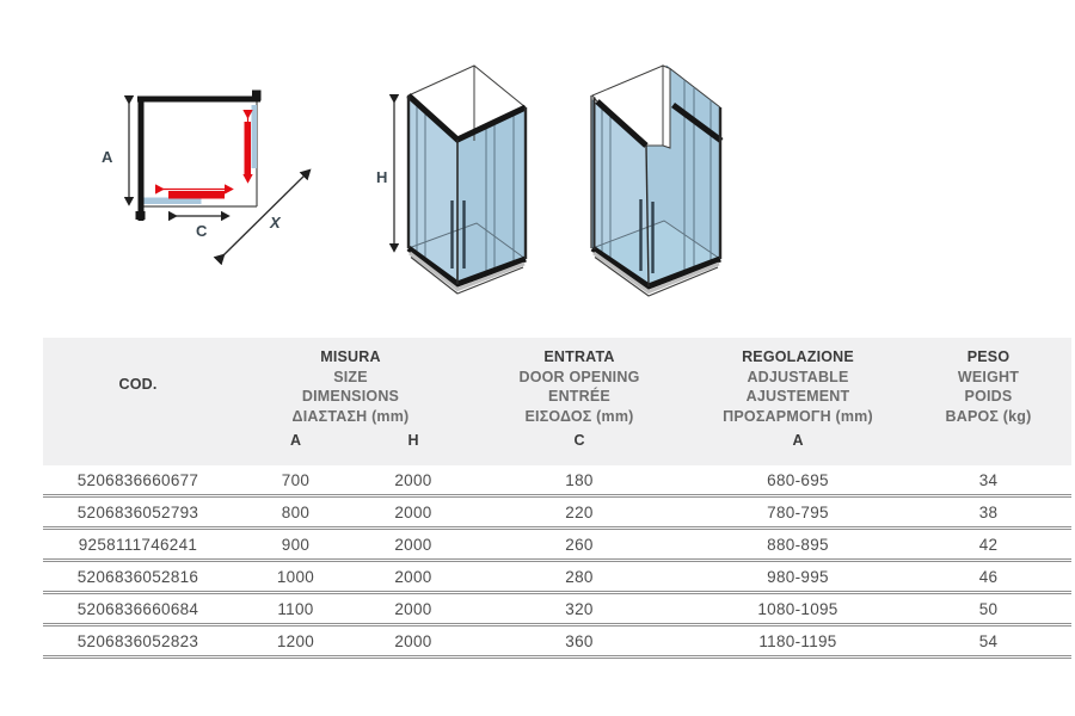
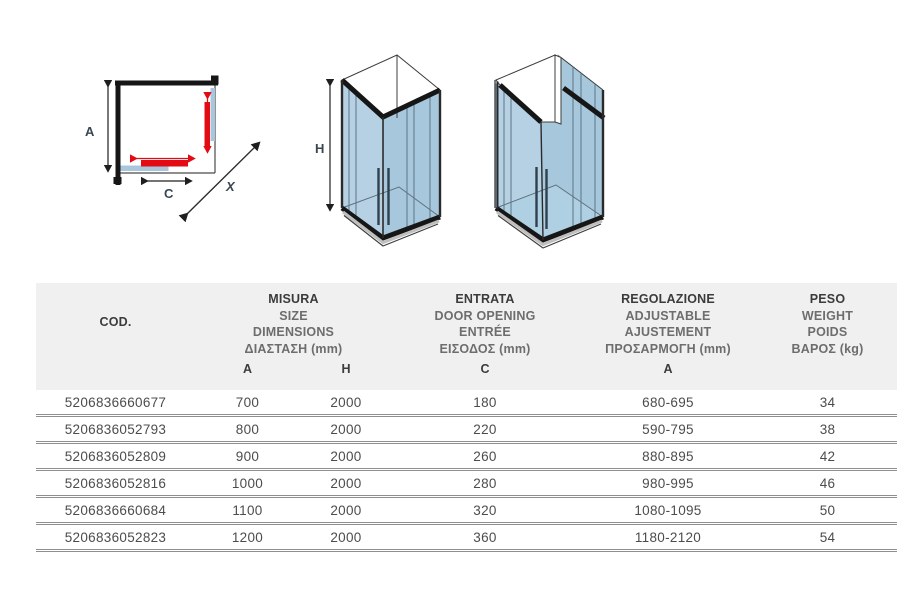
  A
  C
  X
  H
  COD.
  MISURA
  SIZE
  DIMENSIONS
  ΔΙΑΣΤΑΣΗ (mm)
  ENTRATA
  DOOR OPENING
  ENTRÉE
  ΕΙΣΟΔΟΣ (mm)
  REGOLAZIONE
  ADJUSTABLE
  AJUSTEMENT
  ΠΡΟΣΑΡΜΟΓΗ (mm)
  PESO
  WEIGHT
  POIDS
  ΒΑΡΟΣ (kg)
  A
  H
  C
  A
  5206836660677
  700
  2000
  180
  680-695
  34
  5206836052793
  800
  2000
  220
- 780-795
+ 590-795
  38
- 9258111746241
+ 5206836052809
  900
  2000
  260
  880-895
  42
  5206836052816
  1000
  2000
  280
  980-995
  46
  5206836660684
  1100
  2000
  320
  1080-1095
  50
  5206836052823
  1200
  2000
  360
- 1180-1195
+ 1180-2120
  54
